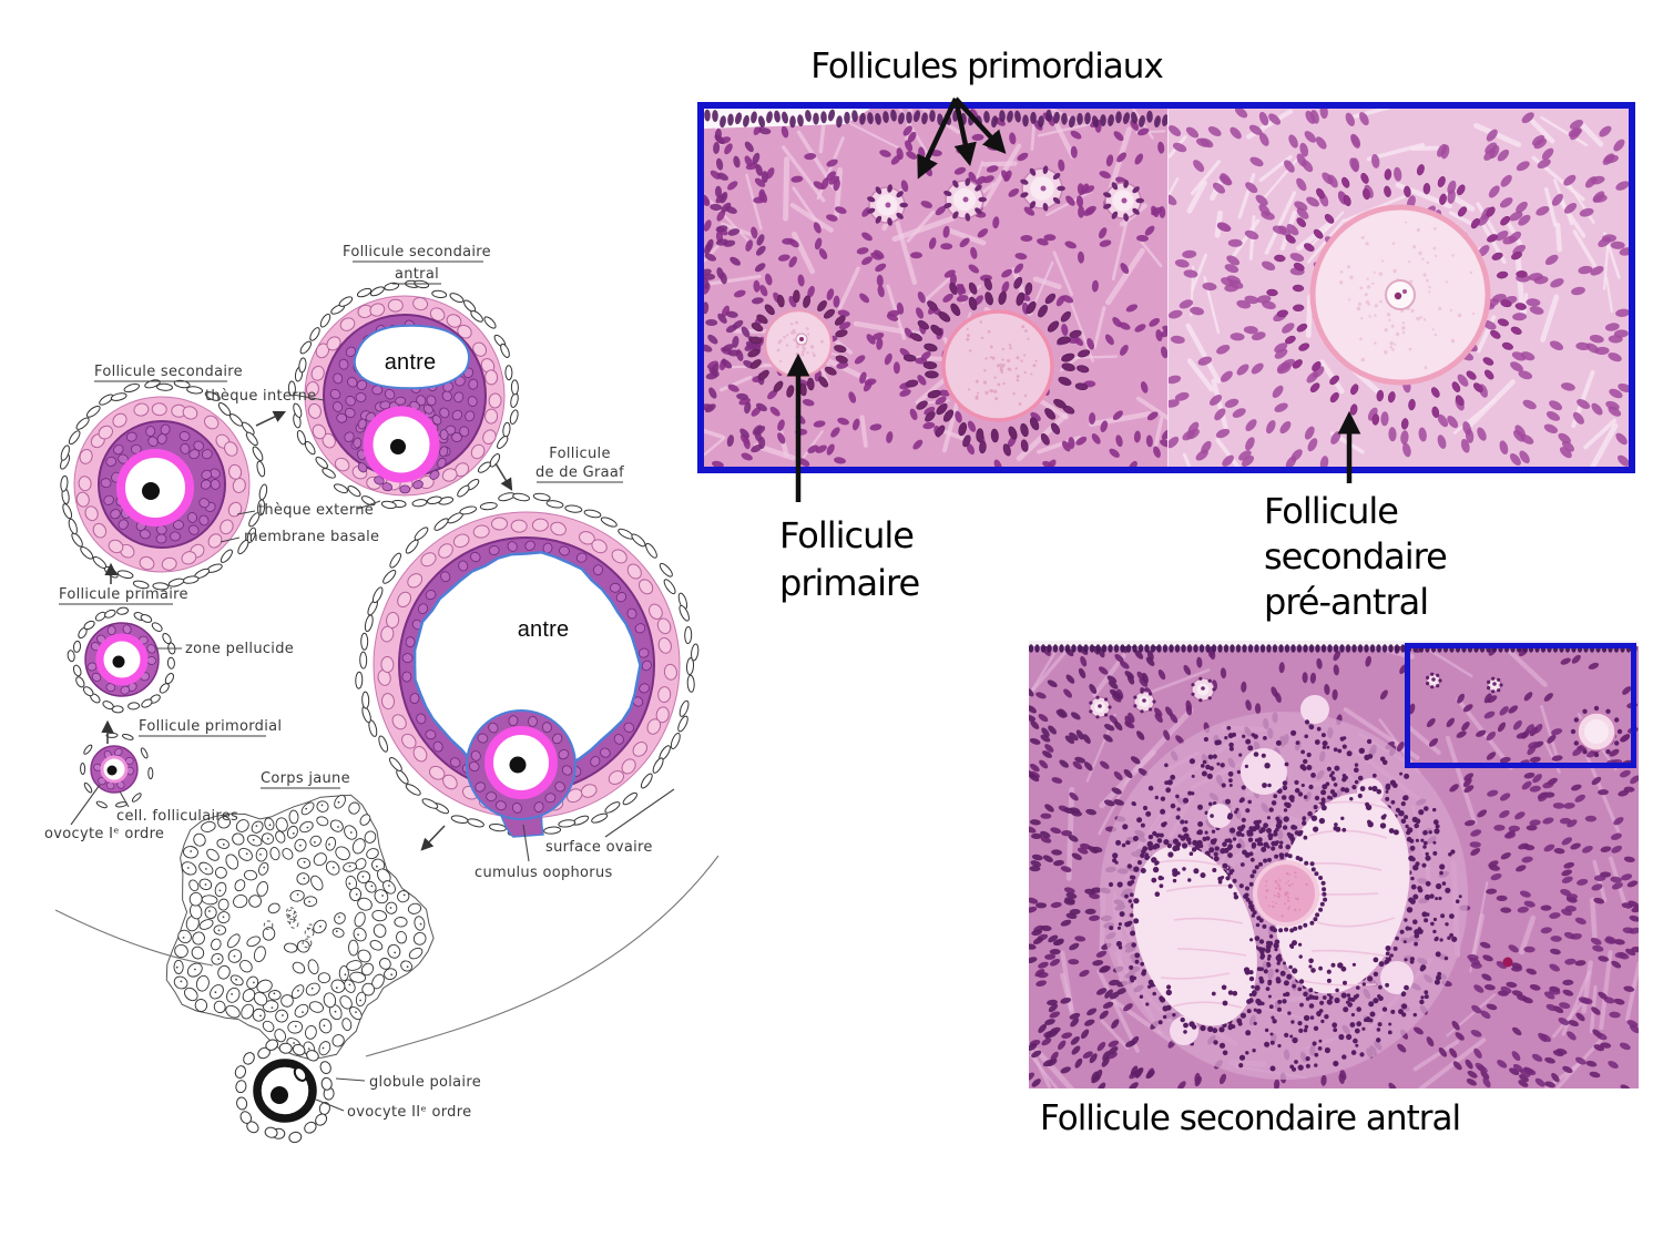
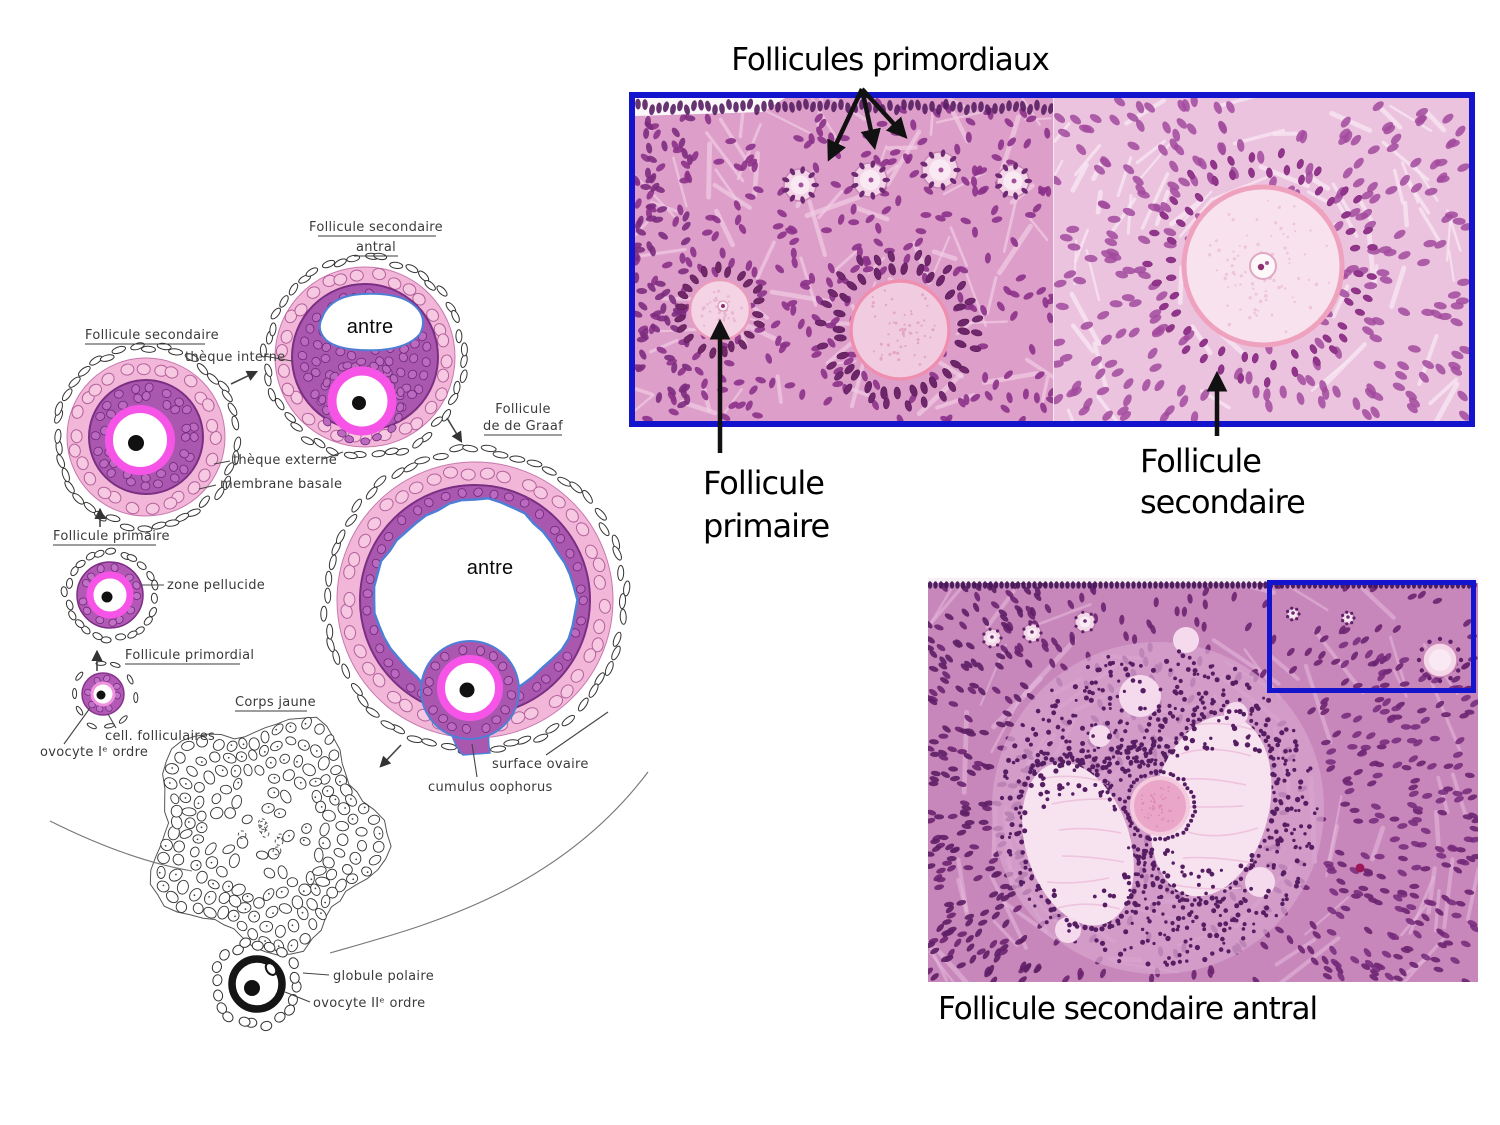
  Follicule secondaire
  antral
  Follicule secondaire
  thèque interne
  thèque externe
  membrane basale
  Follicule primaire
  zone pellucide
  Follicule primordial
  cell. folliculaires
  ovocyte Iᵉ ordre
  Corps jaune
  Follicule
  de de Graaf
  antre
  antre
  surface ovaire
  cumulus oophorus
  globule polaire
  ovocyte IIᵉ ordre
  Follicules primordiaux
  Follicule
  primaire
  Follicule
  secondaire
- pré-antral
  Follicule secondaire antral
